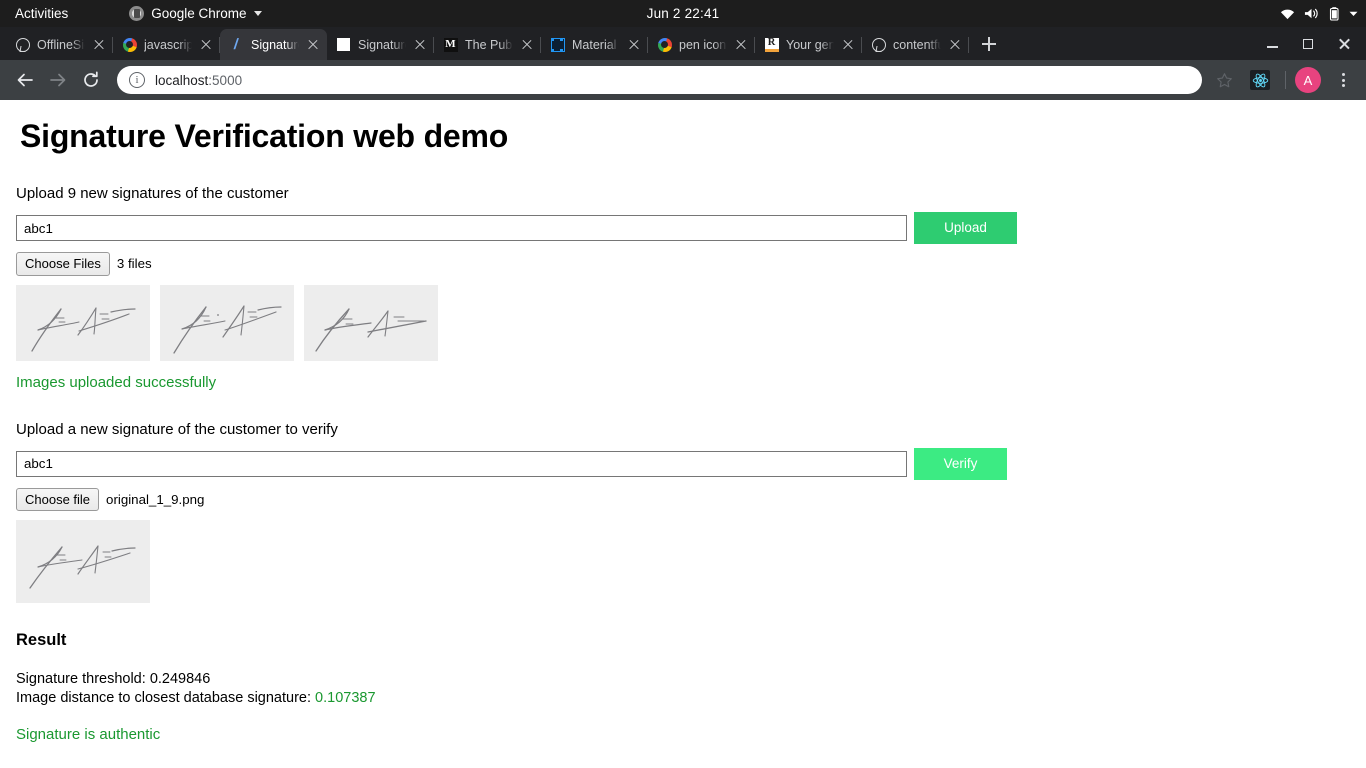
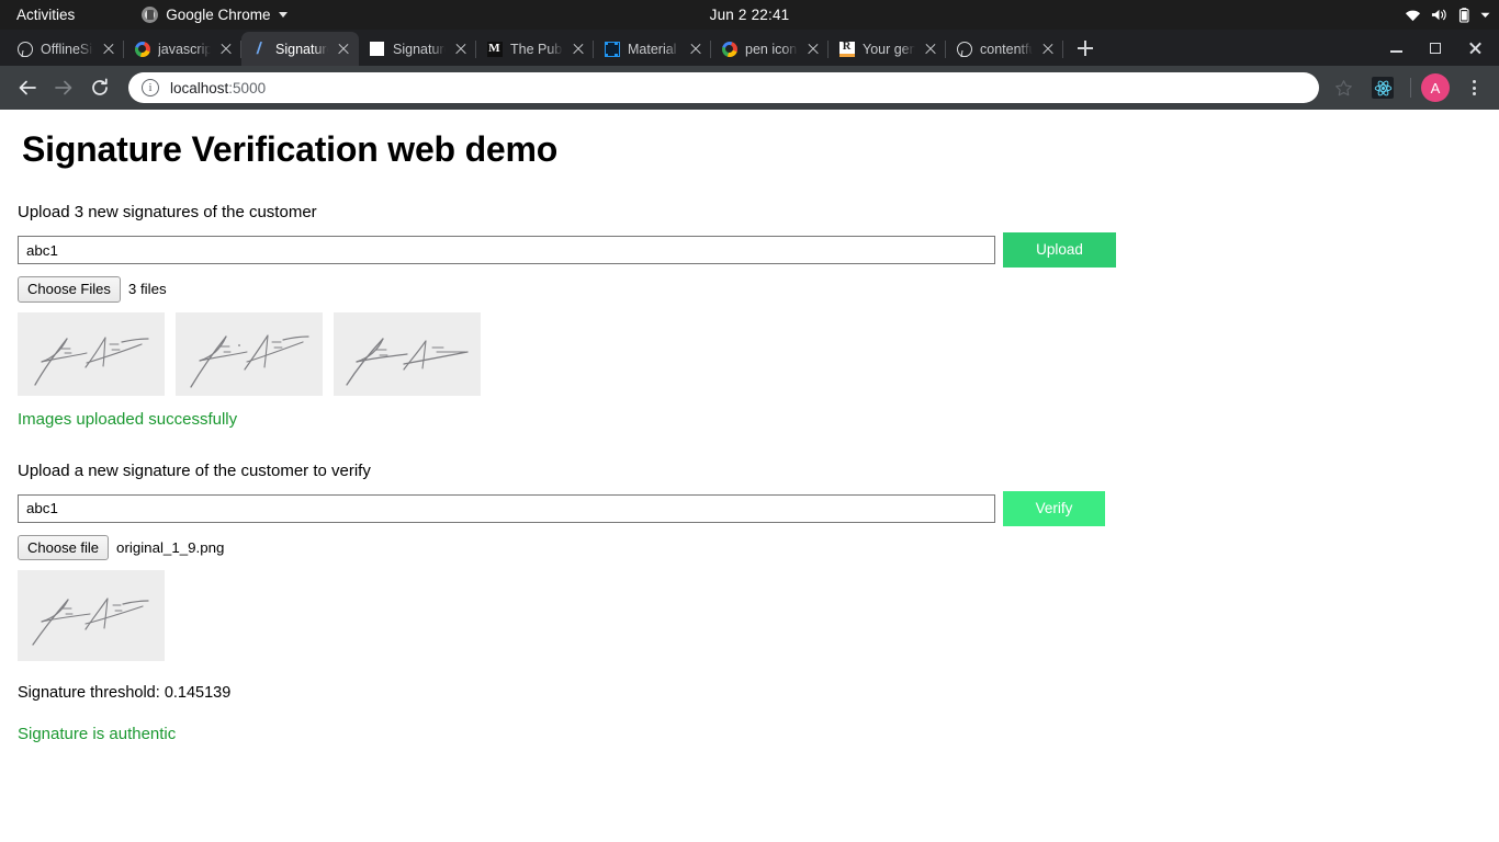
  Activities
  Google Chrome
  Jun 2 22:41
  OfflineSi
  javascrip
  Signatur
  Signatur
  M
  Material
  pen icon
  R
  Your gen
  contentfu
  i
  localhost:5000
  A
  Signature Verification web demo
- Upload 9 new signatures of the customer
+ Upload 3 new signatures of the customer
  abc1
  Upload
  Choose Files
  3 files
  Images uploaded successfully
  Upload a new signature of the customer to verify
  abc1
  Verify
  Choose file
  original_1_9.png
- Result
- Signature threshold: 0.249846
+ Signature threshold: 0.145139
- Image distance to closest database signature: 0.107387
  Signature is authentic
